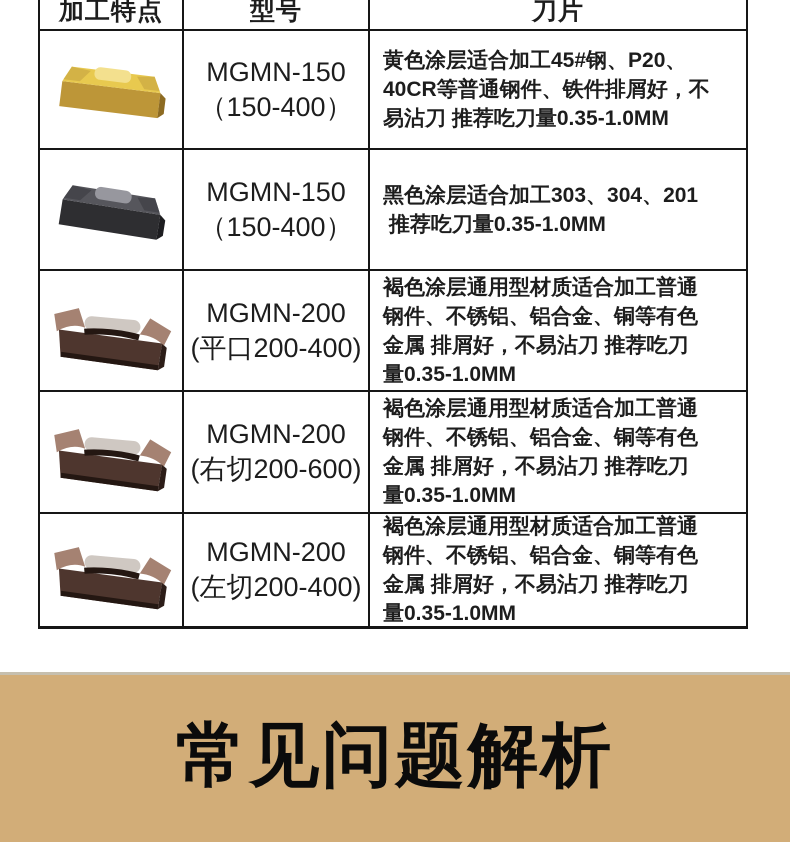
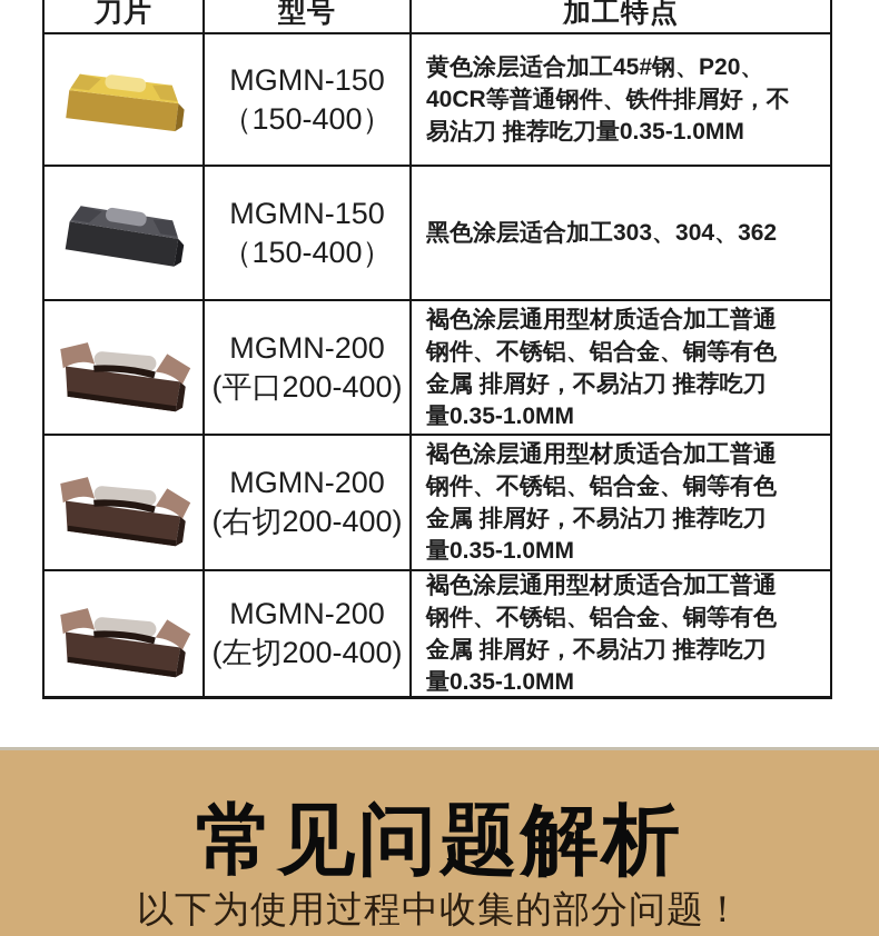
- 加工特点
+ 刀片
  型号
- 刀片
+ 加工特点
  MGMN-150
  （150-400）
  黄色涂层适合加工45#钢、P20、
  40CR等普通钢件、铁件排屑好，不
  易沾刀 推荐吃刀量0.35-1.0MM
  MGMN-150
  （150-400）
- 黑色涂层适合加工303、304、201
+ 黑色涂层适合加工303、304、362
- 推荐吃刀量0.35-1.0MM
  MGMN-200
  (平口200-400)
  褐色涂层通用型材质适合加工普通
  钢件、不锈铝、铝合金、铜等有色
  金属 排屑好，不易沾刀 推荐吃刀
  量0.35-1.0MM
  MGMN-200
- (右切200-600)
+ (右切200-400)
  褐色涂层通用型材质适合加工普通
  钢件、不锈铝、铝合金、铜等有色
  金属 排屑好，不易沾刀 推荐吃刀
  量0.35-1.0MM
  MGMN-200
  (左切200-400)
  褐色涂层通用型材质适合加工普通
  钢件、不锈铝、铝合金、铜等有色
  金属 排屑好，不易沾刀 推荐吃刀
  量0.35-1.0MM
  常见问题解析
+ 以下为使用过程中收集的部分问题！
